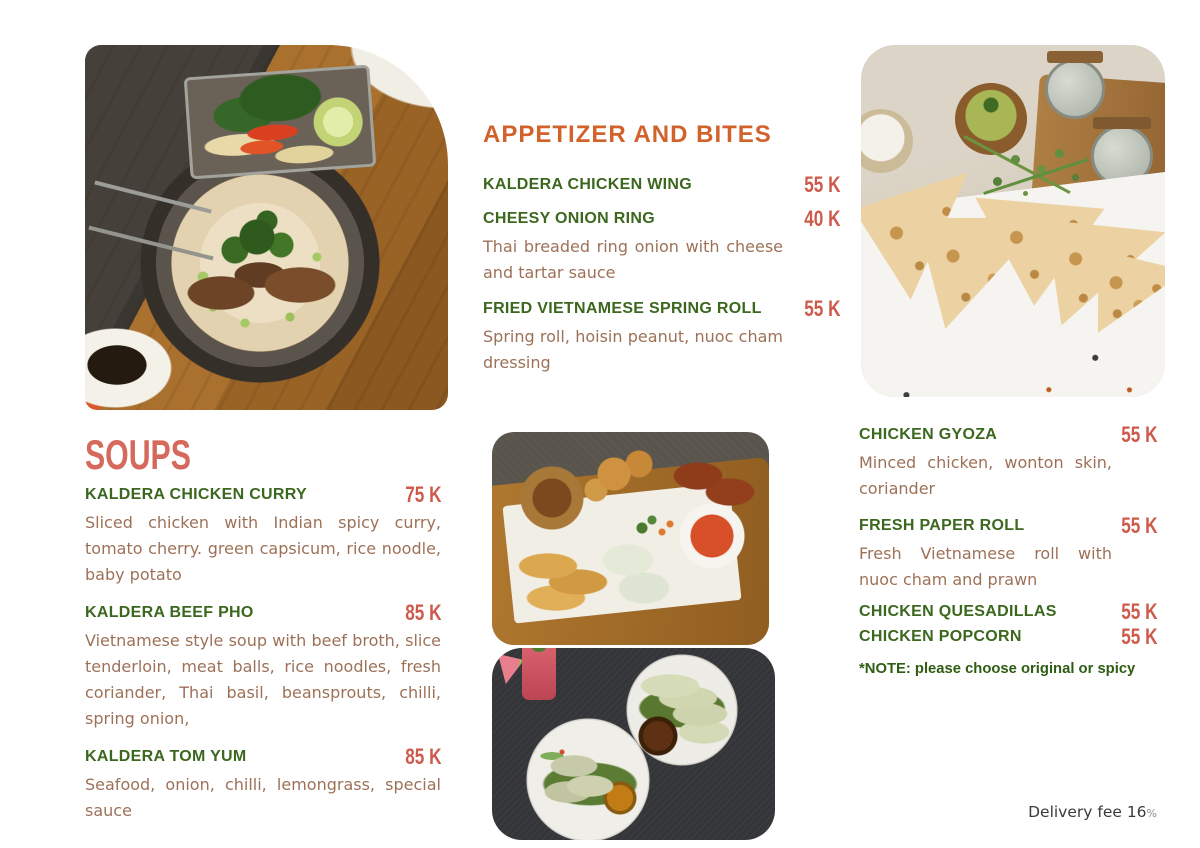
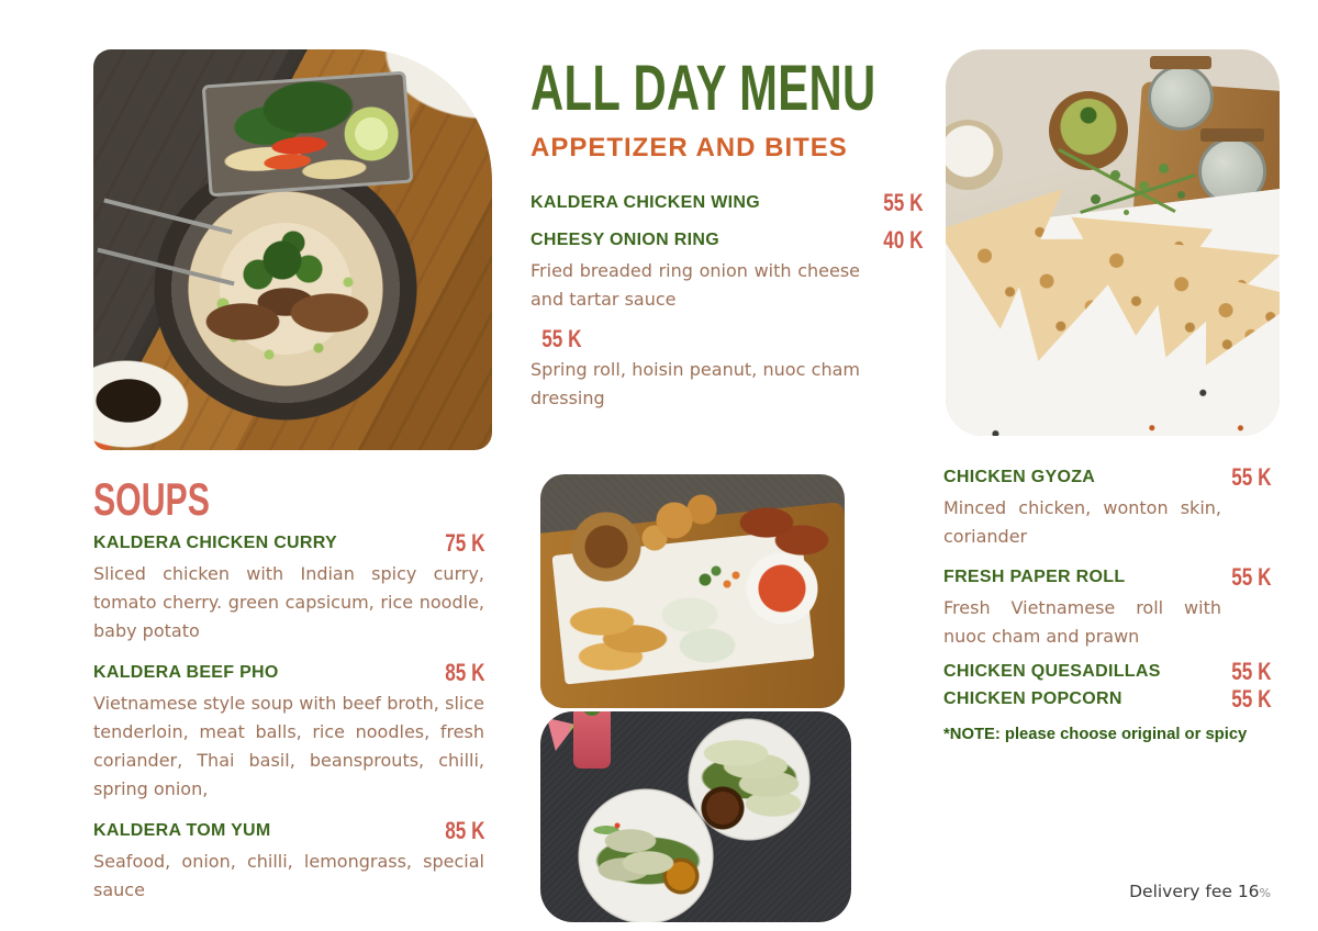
+ ALL DAY MENU
  APPETIZER AND BITES
  SOUPS
  KALDERA CHICKEN WING
  55 K
  CHEESY ONION RING
  40 K
- Thai breaded ring onion with cheese and tartar sauce
+ Fried breaded ring onion with cheese and tartar sauce
- FRIED VIETNAMESE SPRING ROLL
  55 K
  Spring roll, hoisin peanut, nuoc cham dressing
  KALDERA CHICKEN CURRY
  75 K
  Sliced chicken with Indian spicy curry, tomato cherry. green capsicum, rice noodle, baby potato
  KALDERA BEEF PHO
  85 K
  Vietnamese style soup with beef broth, slice tenderloin, meat balls, rice noodles, fresh coriander, Thai basil, beansprouts, chilli, spring onion,
  KALDERA TOM YUM
  85 K
  Seafood, onion, chilli, lemongrass, special sauce
  CHICKEN GYOZA
  55 K
  Minced chicken, wonton skin, coriander
  FRESH PAPER ROLL
  55 K
  Fresh Vietnamese roll with nuoc cham and prawn
  CHICKEN QUESADILLAS
  55 K
  CHICKEN POPCORN
  55 K
  *NOTE: please choose original or spicy
  Delivery fee 16%
